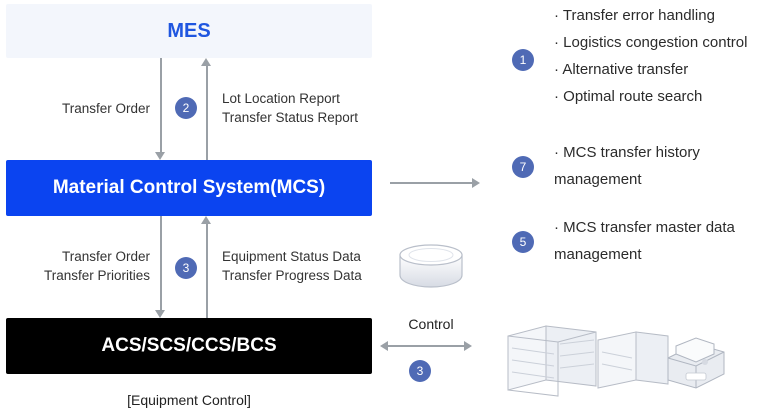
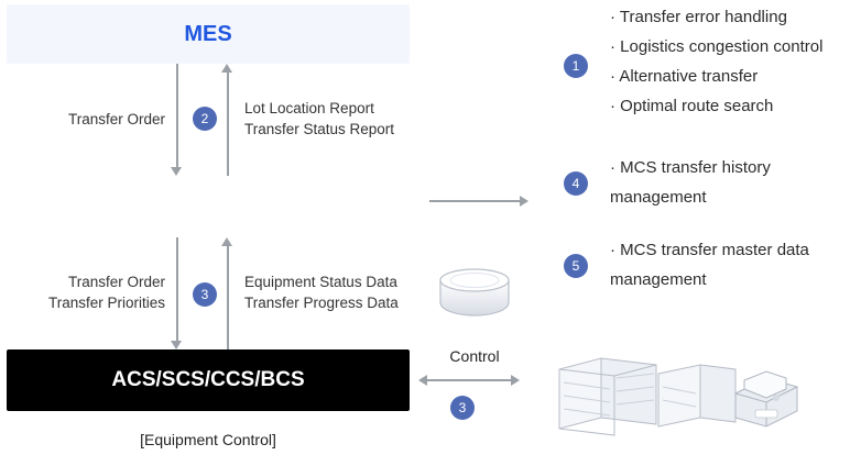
  MES
- Material Control System(MCS)
  ACS/SCS/CCS/BCS
  [Equipment Control]
  Transfer Order
  Lot Location Report
  Transfer Status Report
  2
  Transfer Order
  Transfer Priorities
  Equipment Status Data
  Transfer Progress Data
  3
  Control
  3
  1
  · Transfer error handling
  · Logistics congestion control
  · Alternative transfer
  · Optimal route search
- 7
+ 4
  · MCS transfer history
  management
  5
  · MCS transfer master data
  management
